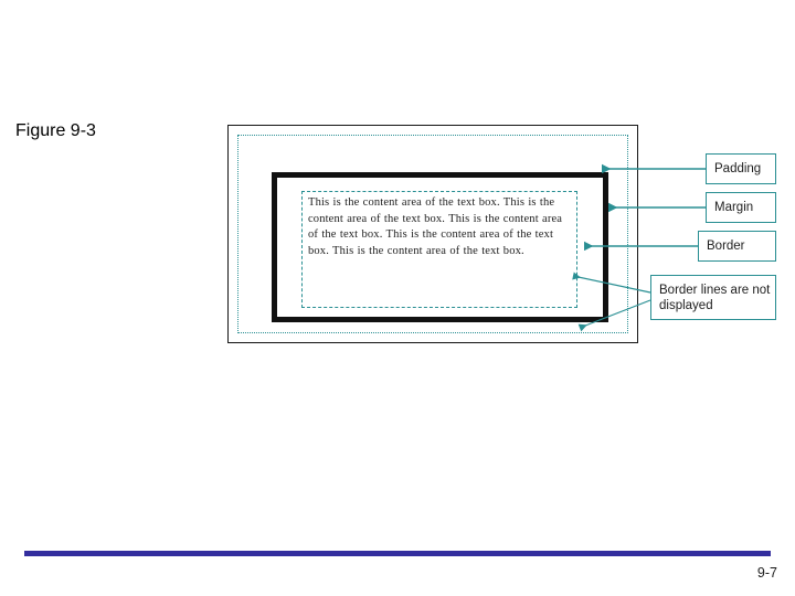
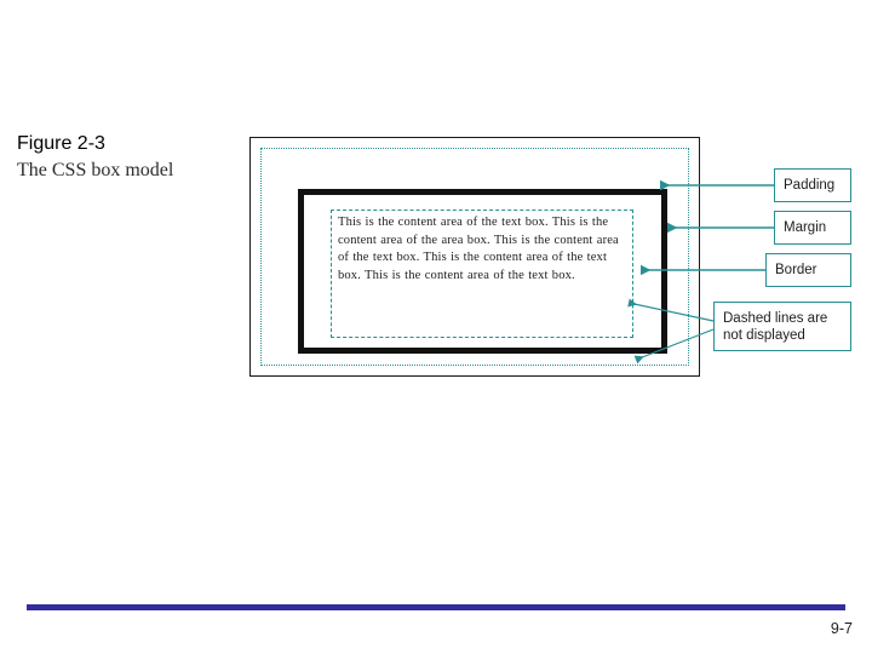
- Figure 9-3
+ Figure 2-3
+ The CSS box model
- This is the content area of the text box. This is the content area of the text box. This is the content area of the text box. This is the content area of the text box. This is the content area of the text box.
+ This is the content area of the text box. This is the content area of the area box. This is the content area of the text box. This is the content area of the text box. This is the content area of the text box.
  Padding
  Margin
  Border
- Border lines are not displayed
+ Dashed lines are not displayed
  9-7
